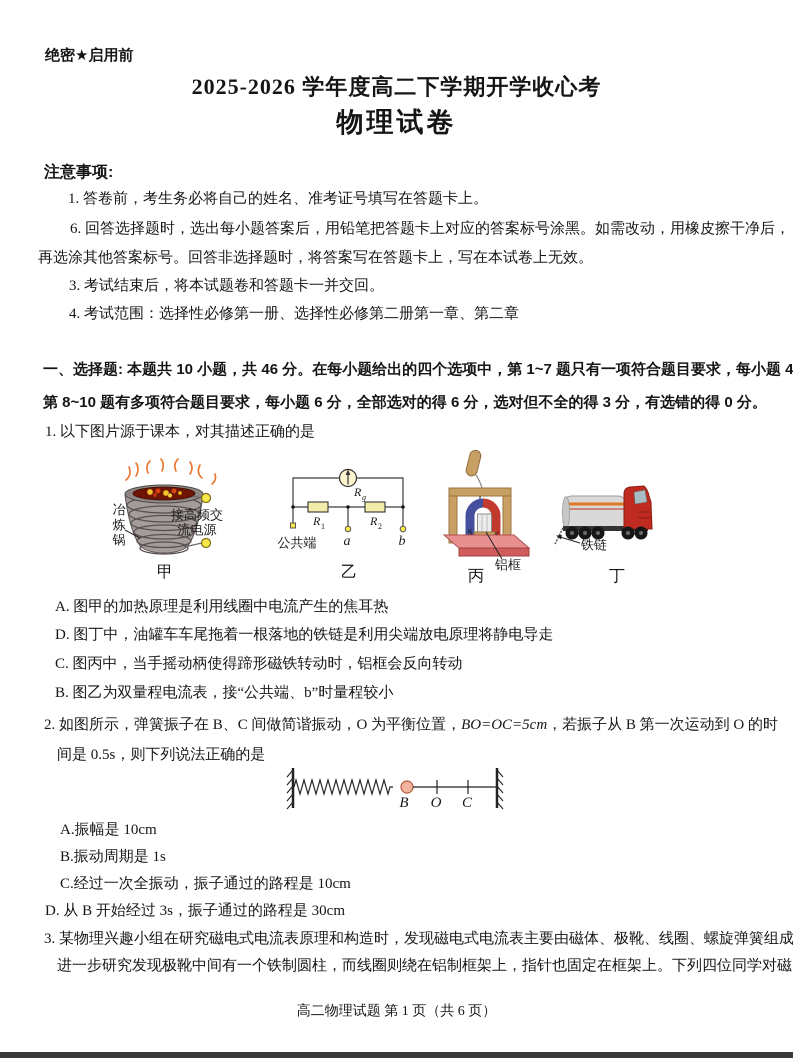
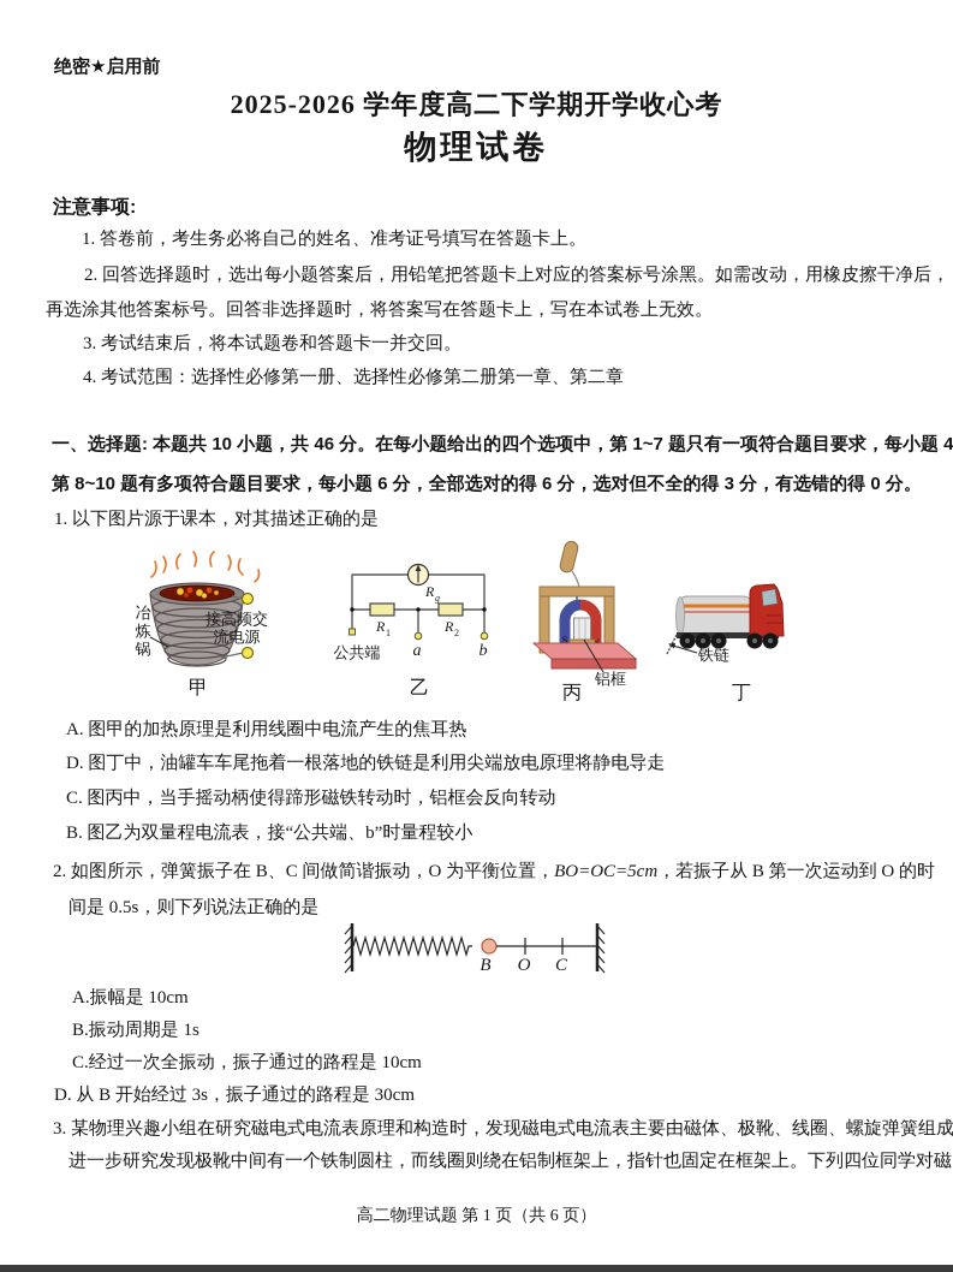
  绝密★启用前
  2025-2026 学年度高二下学期开学收心考
  物理试卷
  注意事项:
  1. 答卷前，考生务必将自己的姓名、准考证号填写在答题卡上。
- 6. 回答选择题时，选出每小题答案后，用铅笔把答题卡上对应的答案标号涂黑。如需改动，用橡皮擦干净后，
+ 2. 回答选择题时，选出每小题答案后，用铅笔把答题卡上对应的答案标号涂黑。如需改动，用橡皮擦干净后，
  再选涂其他答案标号。回答非选择题时，将答案写在答题卡上，写在本试卷上无效。
  3. 考试结束后，将本试题卷和答题卡一并交回。
  4. 考试范围：选择性必修第一册、选择性必修第二册第一章、第二章
  一、选择题: 本题共 10 小题，共 46 分。在每小题给出的四个选项中，第 1~7 题只有一项符合题目要求，每小题 4
  第 8~10 题有多项符合题目要求，每小题 6 分，全部选对的得 6 分，选对但不全的得 3 分，有选错的得 0 分。
  1. 以下图片源于课本，对其描述正确的是
  冶
  炼
  锅
  接高频交
  流电源
  甲
  R
  g
  R
  1
  R
  2
  公共端
  a
  b
  乙
  S
  铝框
  丙
  铁链
  丁
  A. 图甲的加热原理是利用线圈中电流产生的焦耳热
  D. 图丁中，油罐车车尾拖着一根落地的铁链是利用尖端放电原理将静电导走
  C. 图丙中，当手摇动柄使得蹄形磁铁转动时，铝框会反向转动
  B. 图乙为双量程电流表，接“公共端、b”时量程较小
  2. 如图所示，弹簧振子在 B、C 间做简谐振动，O 为平衡位置，BO=OC=5cm，若振子从 B 第一次运动到 O 的时
  间是 0.5s，则下列说法正确的是
  B
  O
  C
  A.振幅是 10cm
  B.振动周期是 1s
  C.经过一次全振动，振子通过的路程是 10cm
  D. 从 B 开始经过 3s，振子通过的路程是 30cm
  3. 某物理兴趣小组在研究磁电式电流表原理和构造时，发现磁电式电流表主要由磁体、极靴、线圈、螺旋弹簧组成
  进一步研究发现极靴中间有一个铁制圆柱，而线圈则绕在铝制框架上，指针也固定在框架上。下列四位同学对磁
  高二物理试题 第 1 页（共 6 页）
